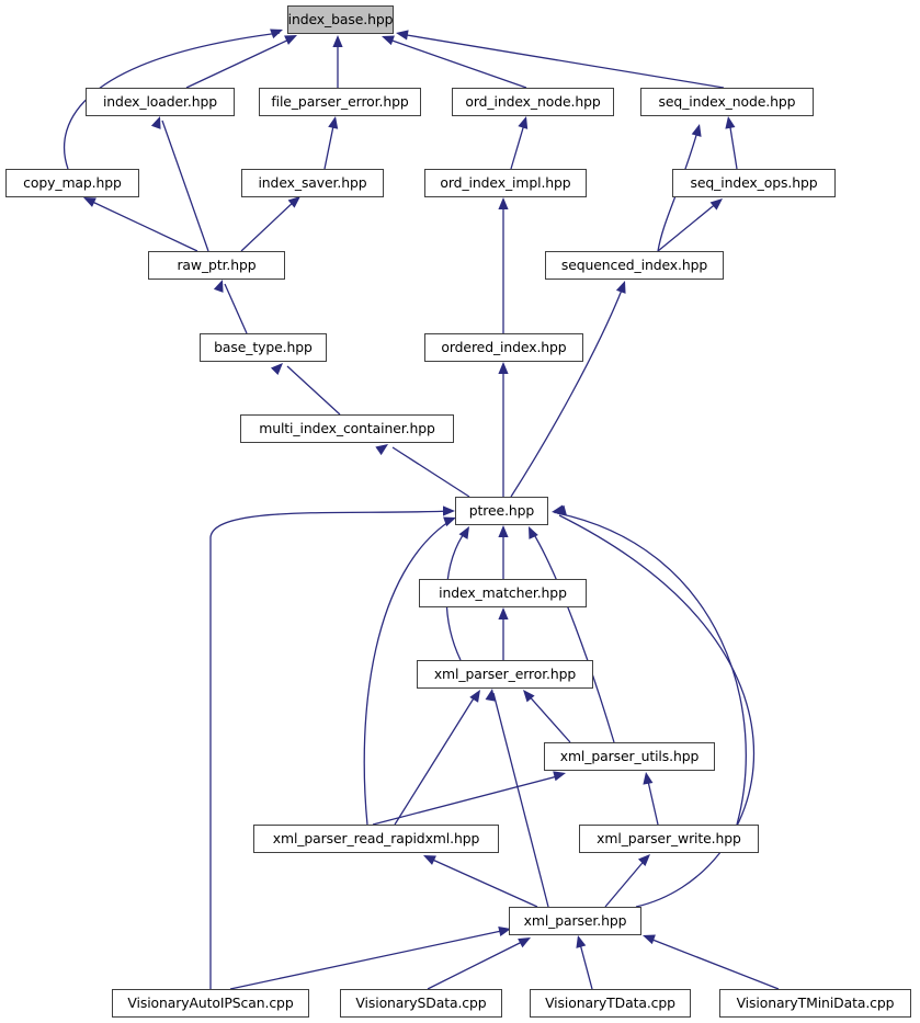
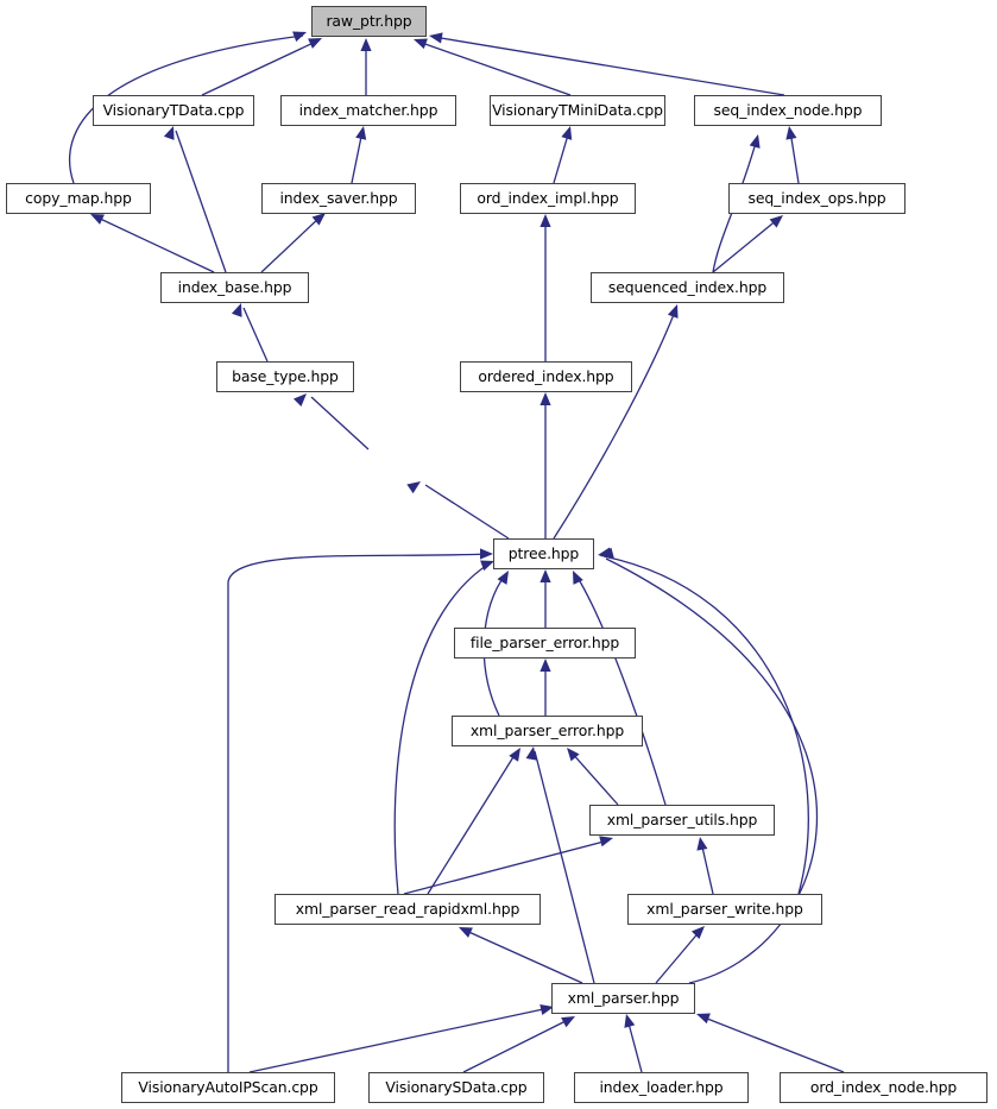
- index_base.hpp
+ raw_ptr.hpp
- index_loader.hpp
+ VisionaryTData.cpp
- file_parser_error.hpp
+ index_matcher.hpp
- ord_index_node.hpp
+ VisionaryTMiniData.cpp
  seq_index_node.hpp
  copy_map.hpp
  index_saver.hpp
  ord_index_impl.hpp
  seq_index_ops.hpp
- raw_ptr.hpp
+ index_base.hpp
  sequenced_index.hpp
  base_type.hpp
  ordered_index.hpp
- multi_index_container.hpp
  ptree.hpp
- index_matcher.hpp
+ file_parser_error.hpp
  xml_parser_error.hpp
  xml_parser_utils.hpp
  xml_parser_read_rapidxml.hpp
  xml_parser_write.hpp
  xml_parser.hpp
  VisionaryAutoIPScan.cpp
  VisionarySData.cpp
- VisionaryTData.cpp
+ index_loader.hpp
- VisionaryTMiniData.cpp
+ ord_index_node.hpp
